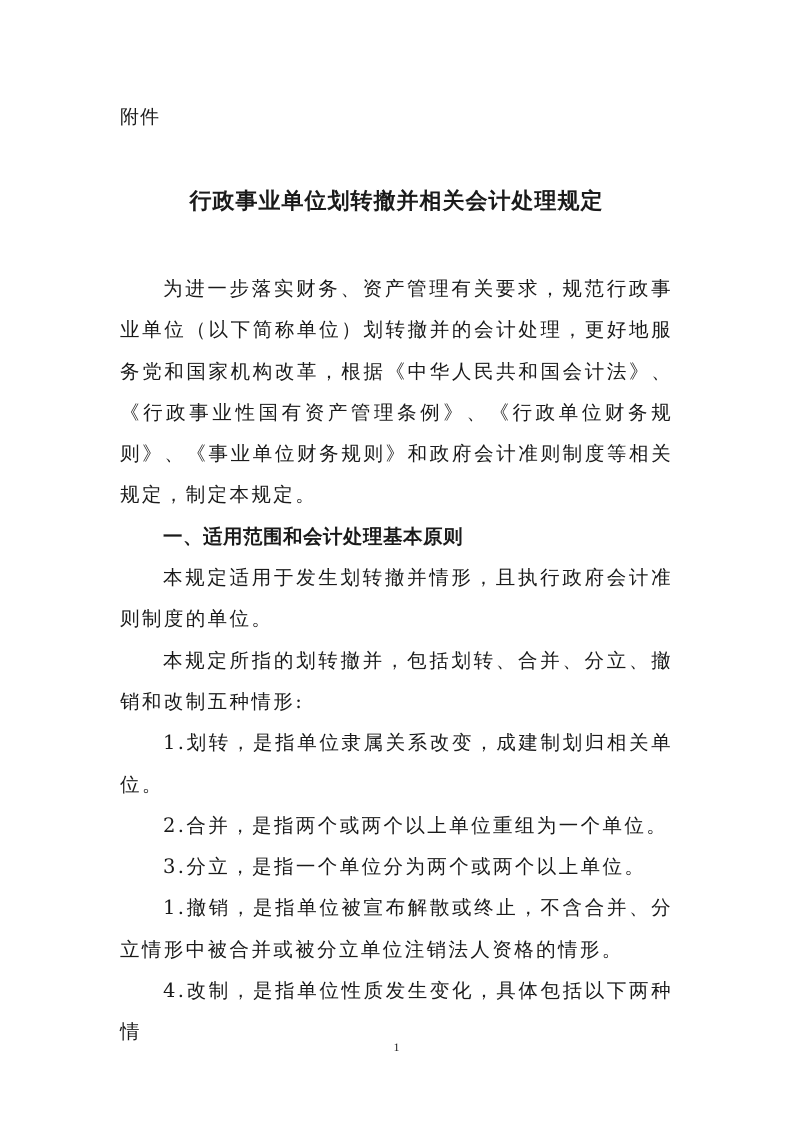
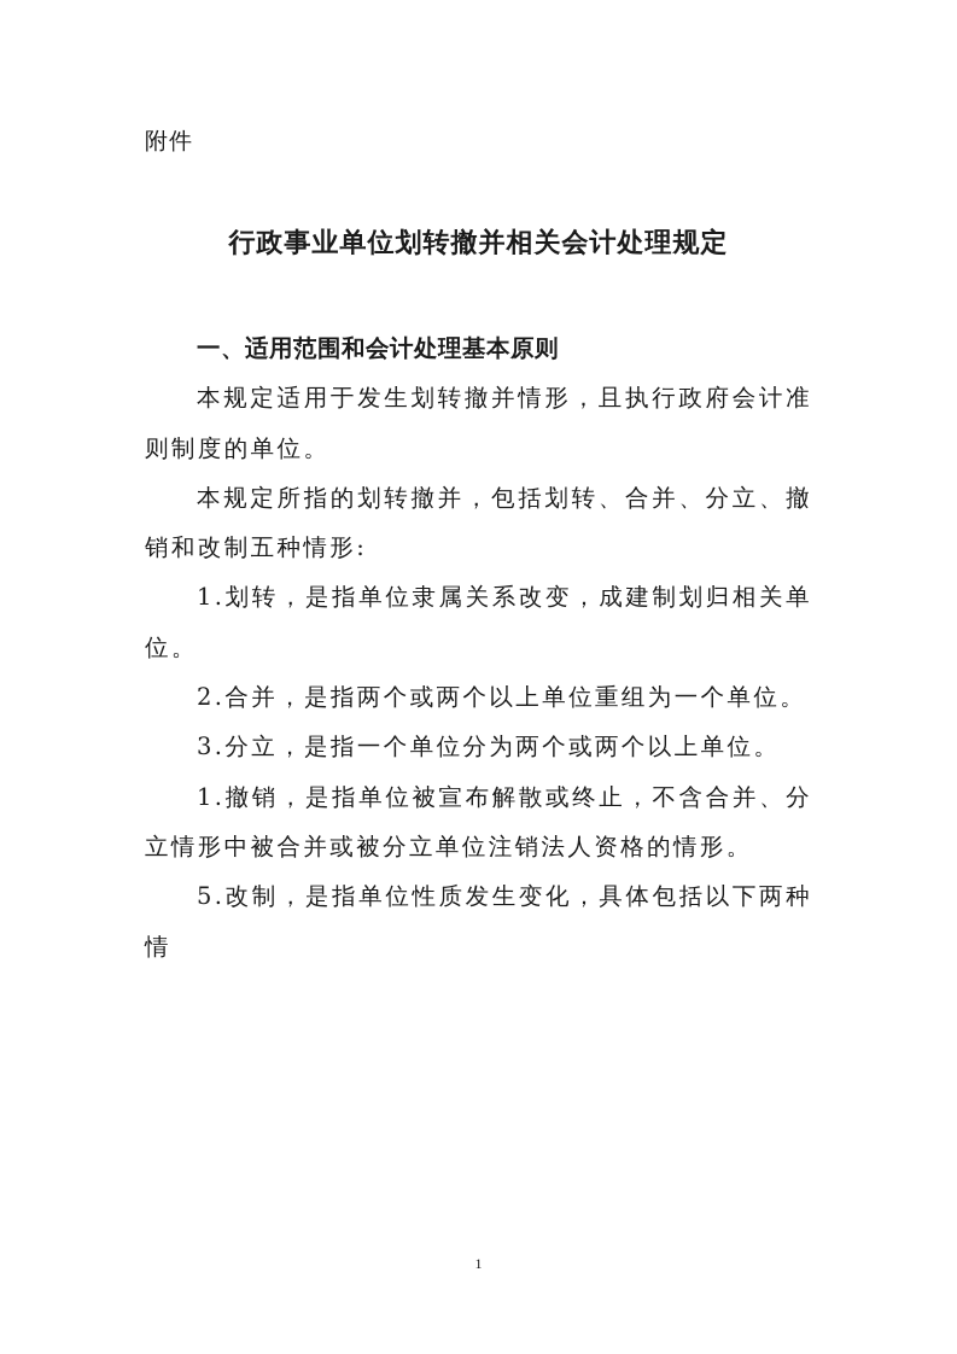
  附件
  行政事业单位划转撤并相关会计处理规定
- 为进一步落实财务、资产管理有关要求，规范行政事业单位（以下简称单位）划转撤并的会计处理，更好地服务党和国家机构改革，根据《中华人民共和国会计法》、《行政事业性国有资产管理条例》、《行政单位财务规则》、《事业单位财务规则》和政府会计准则制度等相关规定，制定本规定。
  一、适用范围和会计处理基本原则
  本规定适用于发生划转撤并情形，且执行政府会计准则制度的单位。
  本规定所指的划转撤并，包括划转、合并、分立、撤销和改制五种情形:
  1.划转，是指单位隶属关系改变，成建制划归相关单位。
  2.合并，是指两个或两个以上单位重组为一个单位。
  3.分立，是指一个单位分为两个或两个以上单位。
  1.撤销，是指单位被宣布解散或终止，不含合并、分立情形中被合并或被分立单位注销法人资格的情形。
- 4.改制，是指单位性质发生变化，具体包括以下两种情
+ 5.改制，是指单位性质发生变化，具体包括以下两种情
  1
